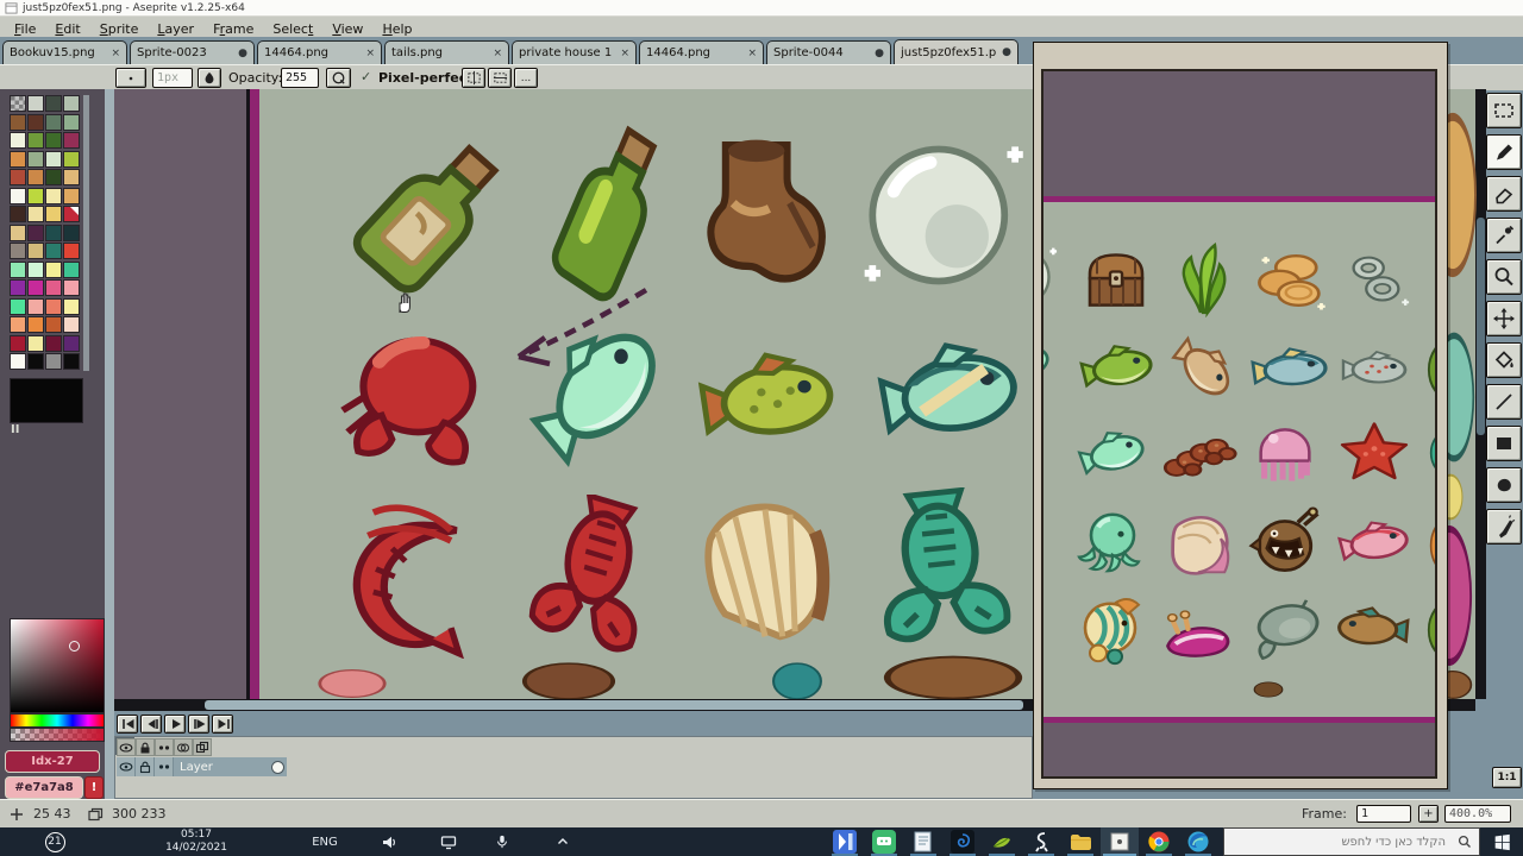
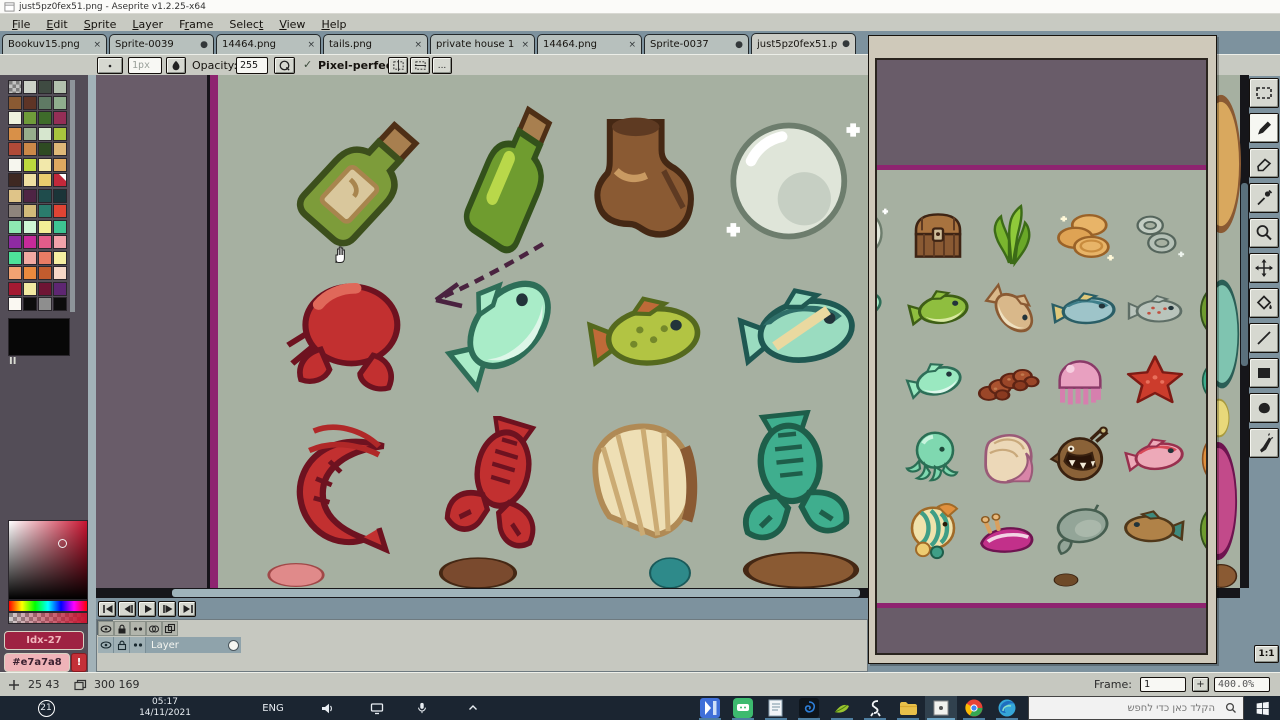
  just5pz0fex51.png - Aseprite v1.2.25-x64
  File Edit Sprite Layer Frame Select View Help
  Bookuv15.png
  ×
- Sprite-0023
+ Sprite-0039
  ●
  14464.png
  ×
  tails.png
  ×
  private house 1
  ×
  14464.png
  ×
- Sprite-0044
+ Sprite-0037
  ●
  just5pz0fex51.p
  ●
  1px
  Opacity
  255
  ✓
  Pixel-perfe
  ...
  II
  Idx-27
  #e7a7a8
  !
  Layer
  1:1
  25 43
- 300 233
+ 300 169
  Frame:
  1
  +
  400.0%
  21
  05:17
- 14/02/2021
+ 14/11/2021
  ENG
